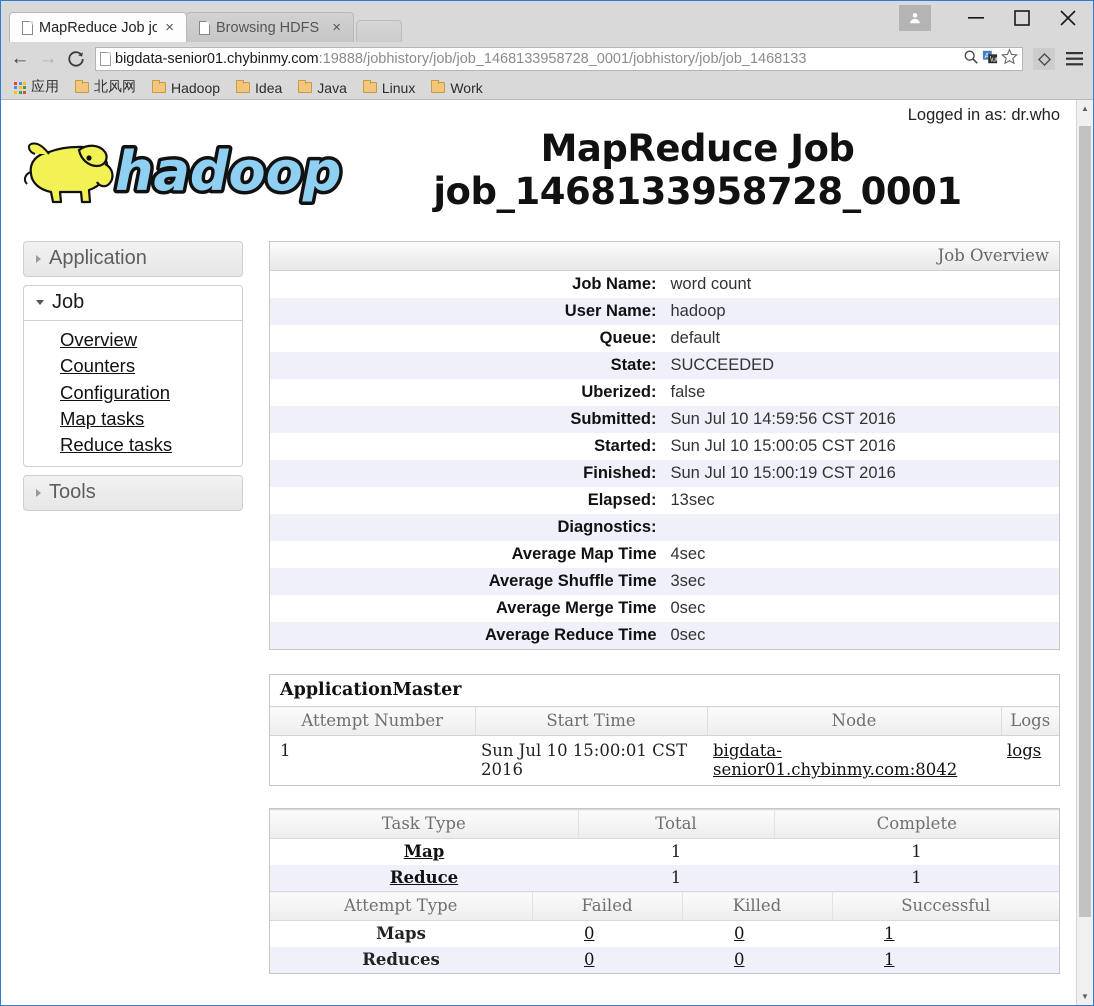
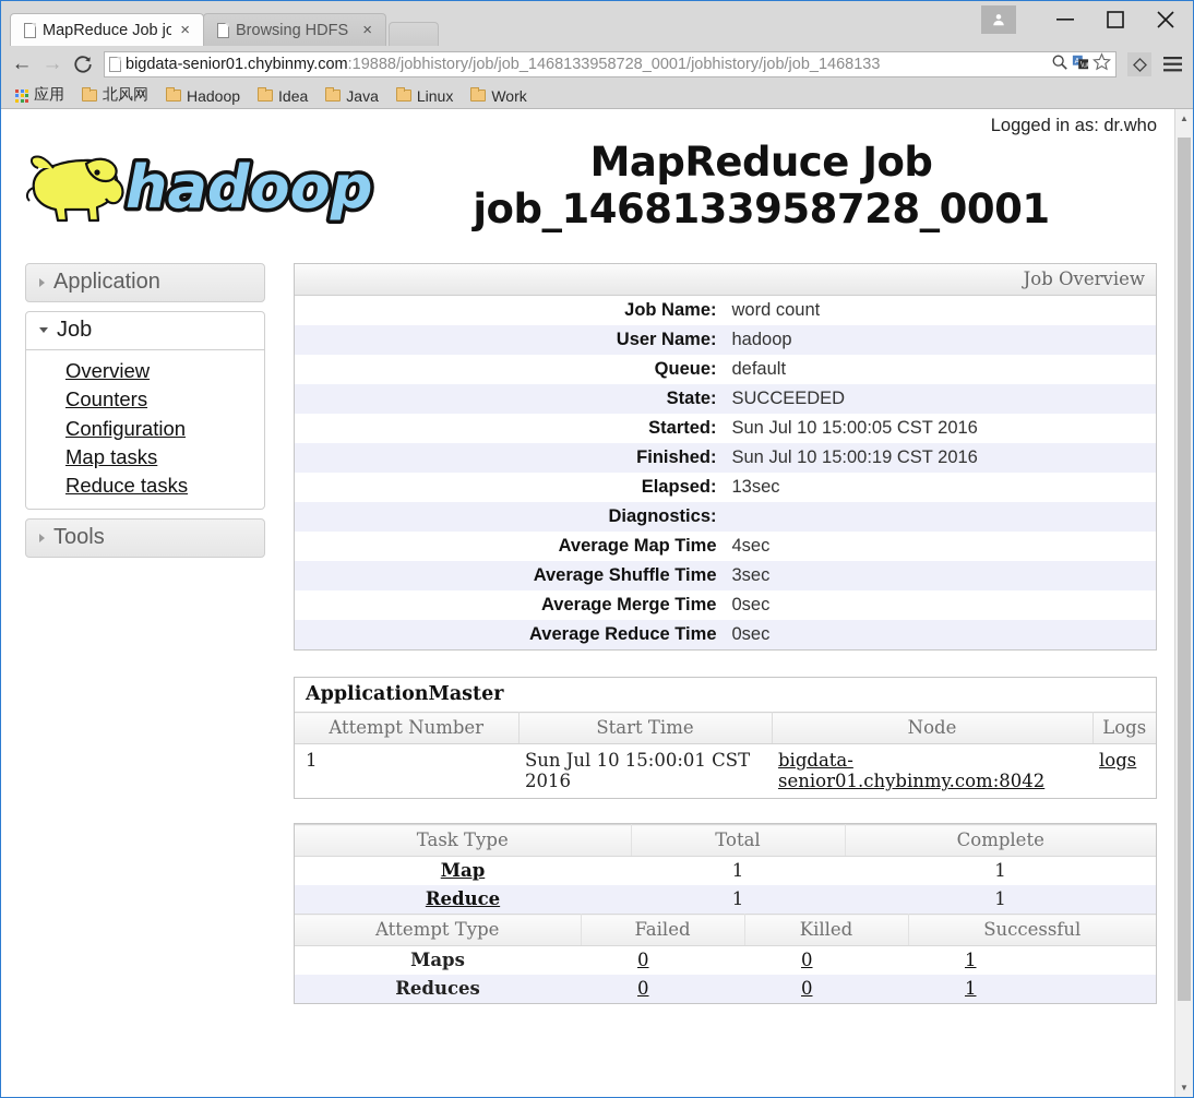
  MapReduce Job jo
  ×
  Browsing HDFS
  ×
  ←
  →
  bigdata-senior01.chybinmy.com:19888/jobhistory/job/job_1468133958728_0001/jobhistory/job/job_1468133
  A
  应用
  北风网
  Hadoop
  Idea
  Java
  Linux
  Work
  Logged in as: dr.who
  hadoop
  MapReduce Job
  job_1468133958728_0001
  Application
  Job
  Overview
  Counters
  Configuration
  Map tasks
  Reduce tasks
  Tools
  Job Overview
  Job Name:	word count
  User Name:	hadoop
  Queue:	default
  State:	SUCCEEDED
- Uberized:	false
- Submitted:	Sun Jul 10 14:59:56 CST 2016
  Started:	Sun Jul 10 15:00:05 CST 2016
  Finished:	Sun Jul 10 15:00:19 CST 2016
  Elapsed:	13sec
  Diagnostics:
  Average Map Time	4sec
  Average Shuffle Time	3sec
  Average Merge Time	0sec
  Average Reduce Time	0sec
  ApplicationMaster
  Attempt Number	Start Time	Node	Logs
  1	Sun Jul 10 15:00:01 CST 2016	bigdata-senior01.chybinmy.com:8042	logs
  Task Type	Total	Complete
  Map	1	1
  Reduce	1	1
  Attempt Type	Failed	Killed	Successful
  Maps	0	0	1
  Reduces	0	0	1
  ▲
  ▼
